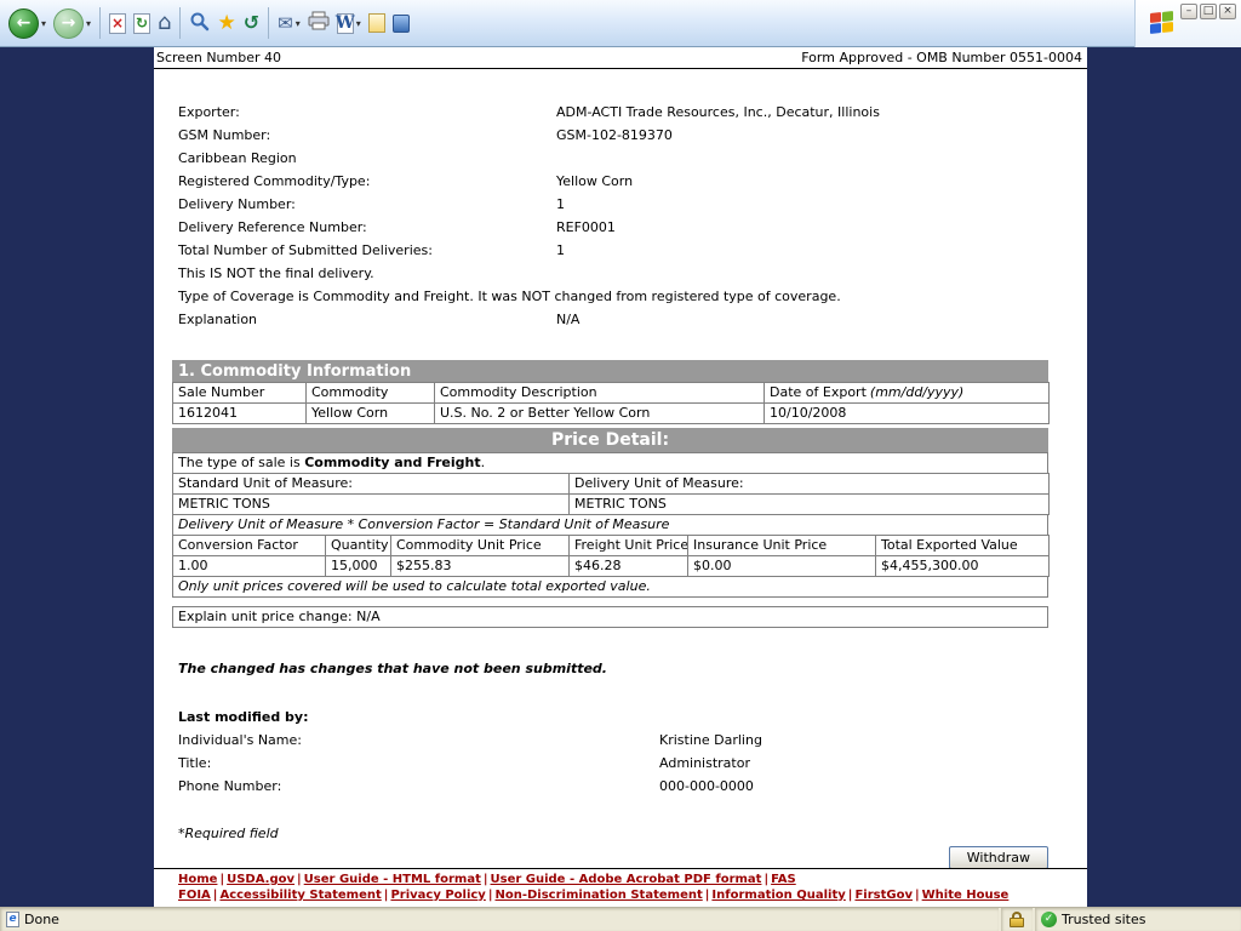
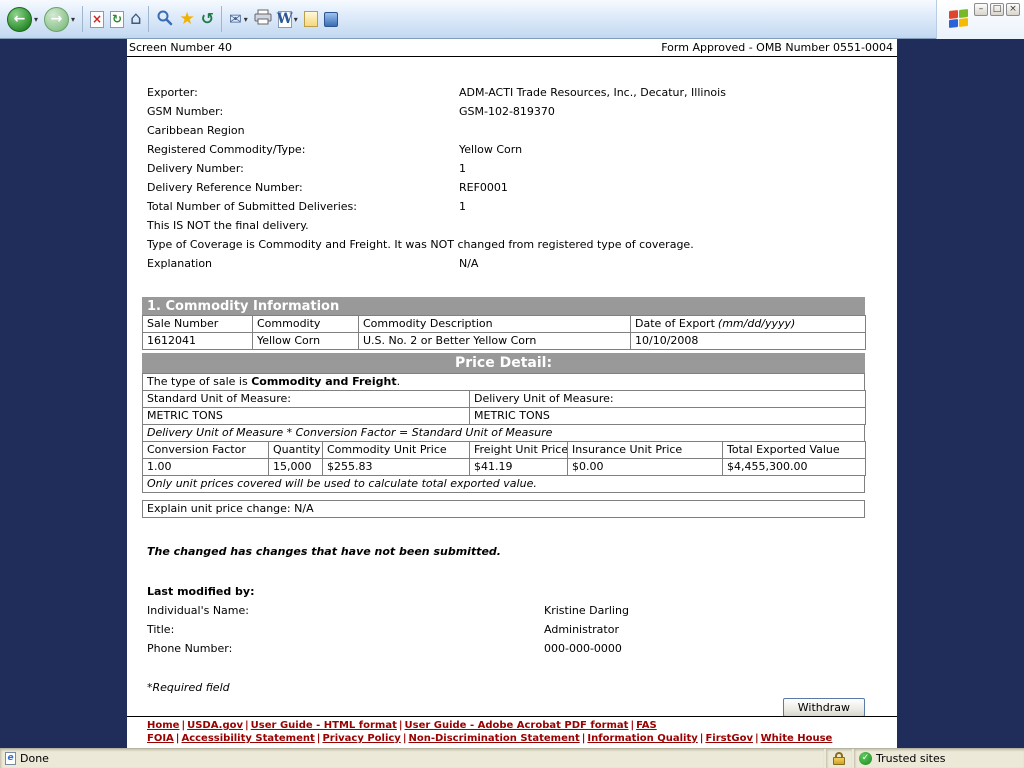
  ←
  ▾
  →
  ▾
  ×
  ↻
  ⌂
  ★
  ↺
  ✉
  ▾
  W
  ▾
  –
  □
  ×
  Screen Number 40
  Form Approved - OMB Number 0551-0004
  Exporter:
  ADM-ACTI Trade Resources, Inc., Decatur, Illinois
  GSM Number:
  GSM-102-819370
  Caribbean Region
  Registered Commodity/Type:
  Yellow Corn
  Delivery Number:
  1
  Delivery Reference Number:
  REF0001
  Total Number of Submitted Deliveries:
  1
  This IS NOT the final delivery.
  Type of Coverage is Commodity and Freight. It was NOT changed from registered type of coverage.
  Explanation
  N/A
  1. Commodity Information
  Sale Number	Commodity	Commodity Description	Date of Export (mm/dd/yyyy)
  1612041	Yellow Corn	U.S. No. 2 or Better Yellow Corn	10/10/2008
  Price Detail:
  The type of sale is Commodity and Freight.
  Standard Unit of Measure:	Delivery Unit of Measure:
  METRIC TONS	METRIC TONS
  Delivery Unit of Measure * Conversion Factor = Standard Unit of Measure
  Conversion Factor	Quantity	Commodity Unit Price	Freight Unit Price	Insurance Unit Price	Total Exported Value
- 1.00	15,000	$255.83	$46.28	$0.00	$4,455,300.00
+ 1.00	15,000	$255.83	$41.19	$0.00	$4,455,300.00
  Only unit prices covered will be used to calculate total exported value.
  Explain unit price change: N/A
  The changed has changes that have not been submitted.
  Last modified by:
  Individual's Name:
  Kristine Darling
  Title:
  Administrator
  Phone Number:
  000-000-0000
  *Required field
  Withdraw
  Home | USDA.gov | User Guide - HTML format | User Guide - Adobe Acrobat PDF format | FAS
  FOIA | Accessibility Statement | Privacy Policy | Non-Discrimination Statement | Information Quality | FirstGov | White House
  e
  Done
  ✓
  Trusted sites
